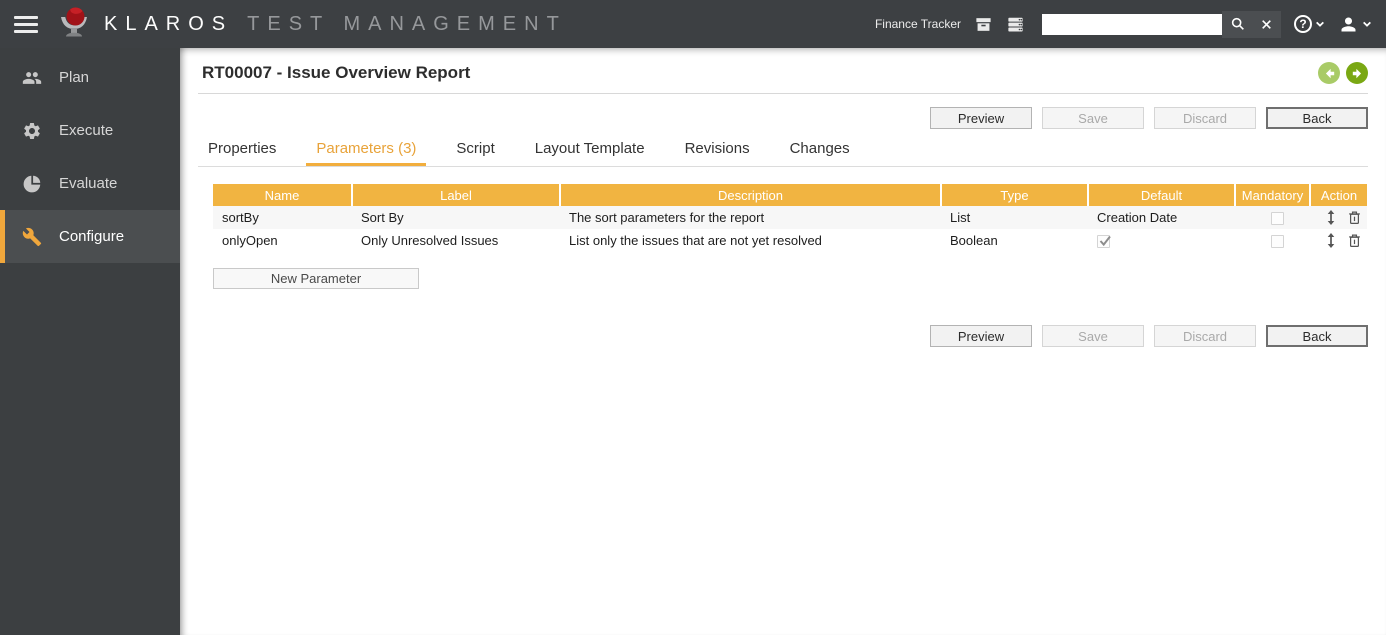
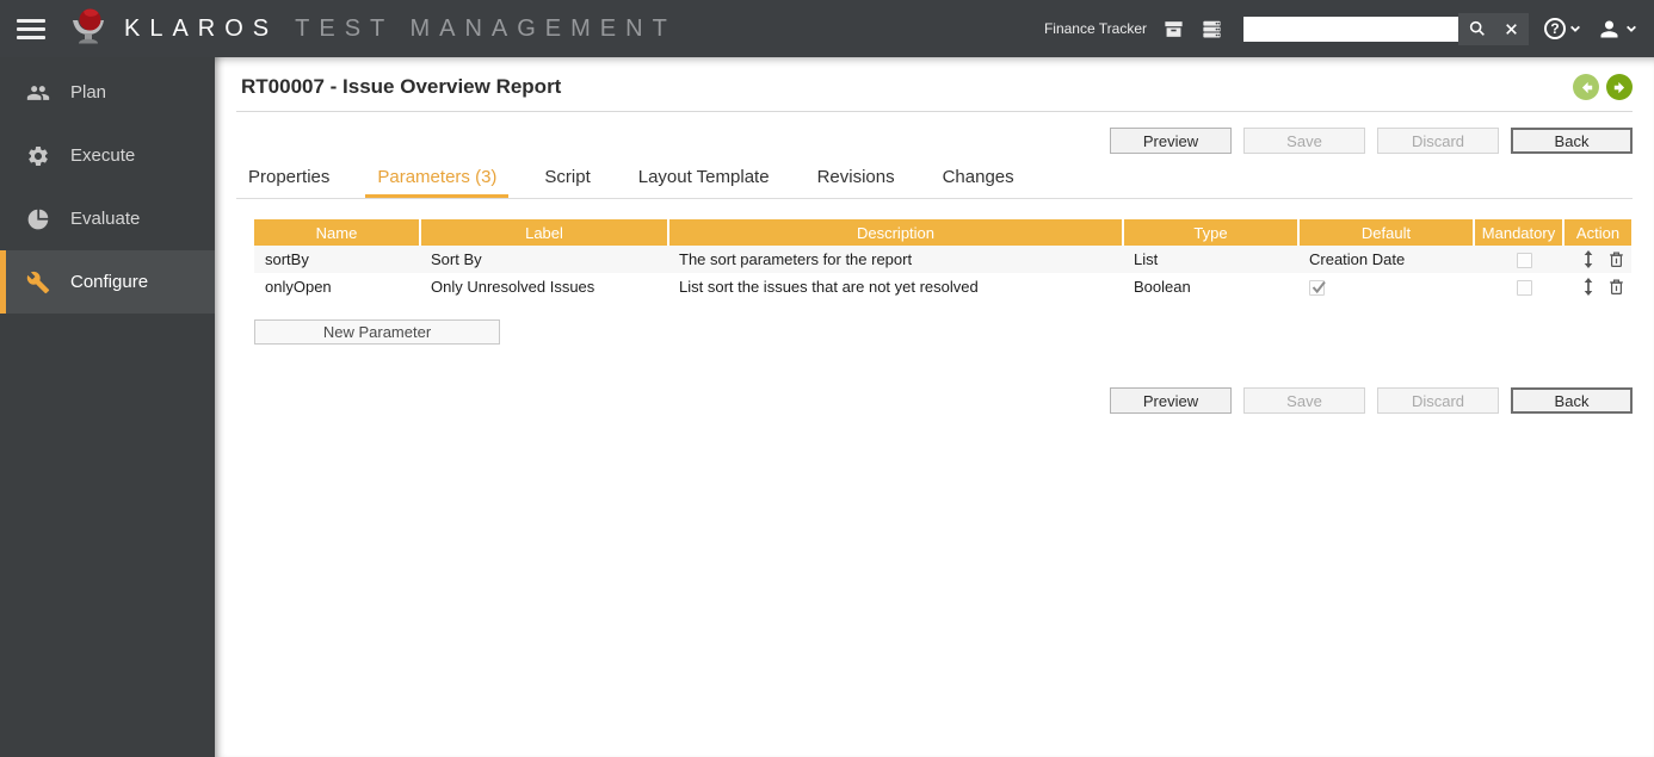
  KLAROS TEST MANAGEMENT
  Finance Tracker
  ?
  Plan
  Execute
  Evaluate
  Configure
  RT00007 - Issue Overview Report
  Preview
  Save
  Discard
  Back
  Properties
  Parameters (3)
  Script
  Layout Template
  Revisions
  Changes
  Name	Label	Description	Type	Default	Mandatory	Action
  sortBy	Sort By	The sort parameters for the report	List	Creation Date
- onlyOpen	Only Unresolved Issues	List only the issues that are not yet resolved	Boolean
+ onlyOpen	Only Unresolved Issues	List sort the issues that are not yet resolved	Boolean
  New Parameter
  Preview
  Save
  Discard
  Back
